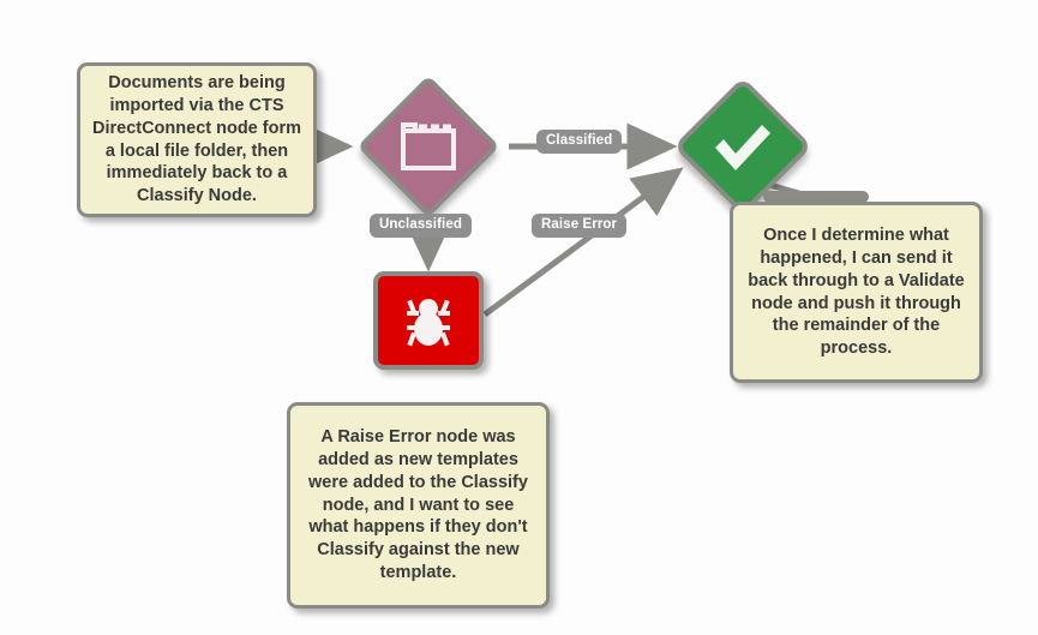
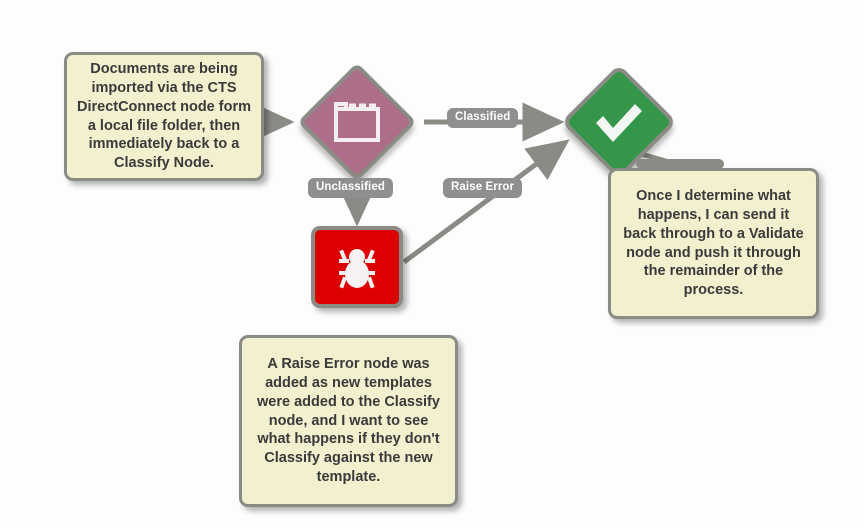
  Classified
  Unclassified
  Raise Error
  Documents are being imported via the CTS DirectConnect node form a local file folder, then immediately back to a Classify Node.
- Once I determine what happened, I can send it back through to a Validate node and push it through the remainder of the process.
+ Once I determine what happens, I can send it back through to a Validate node and push it through the remainder of the process.
  A Raise Error node was added as new templates were added to the Classify node, and I want to see what happens if they don't Classify against the new template.
